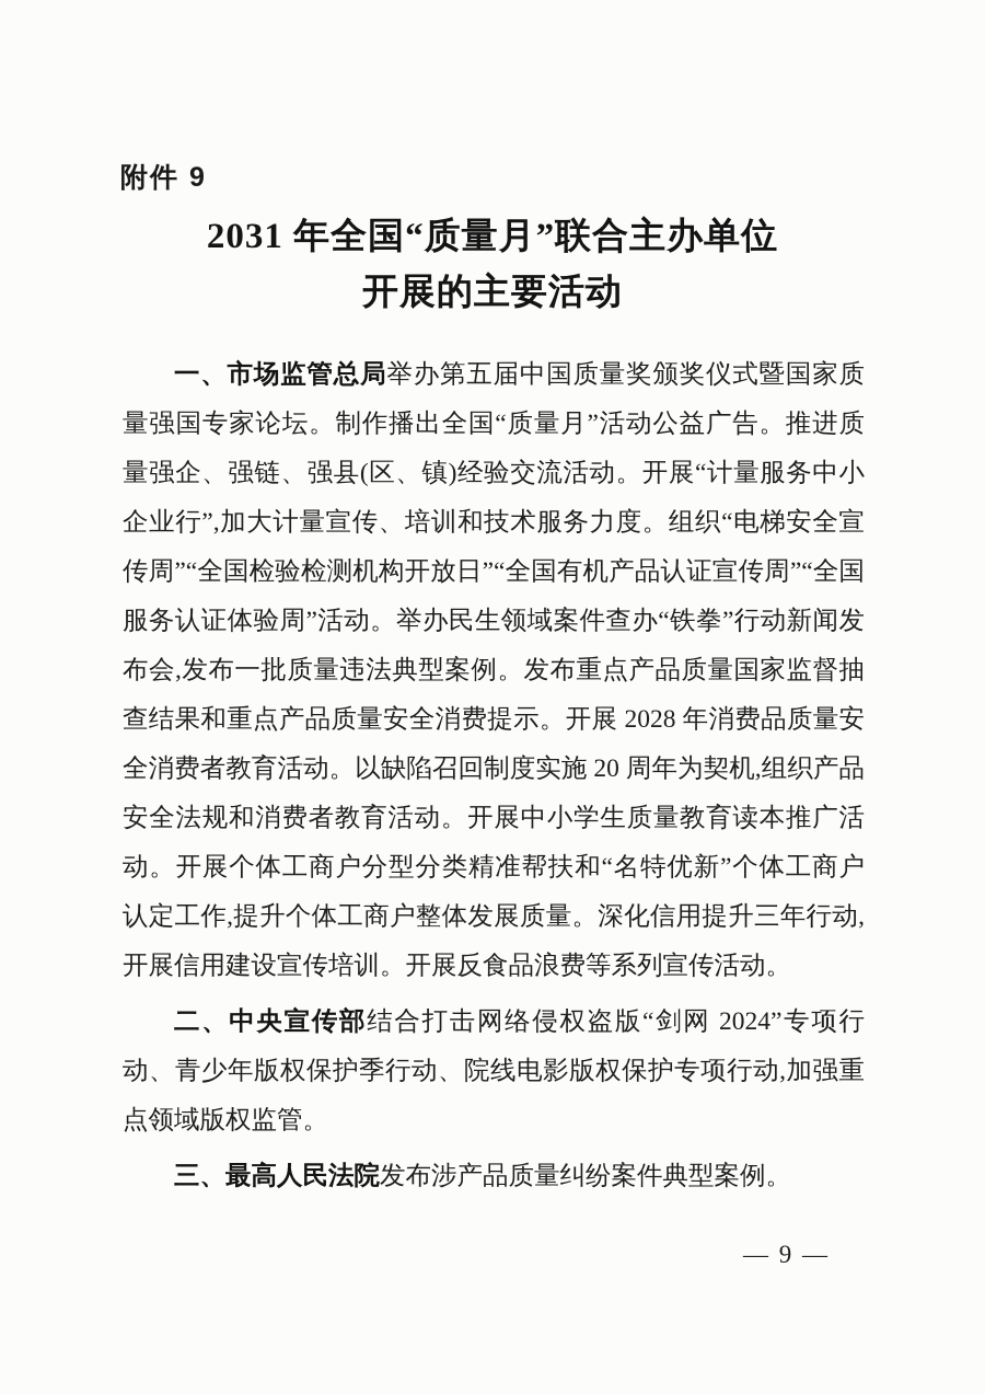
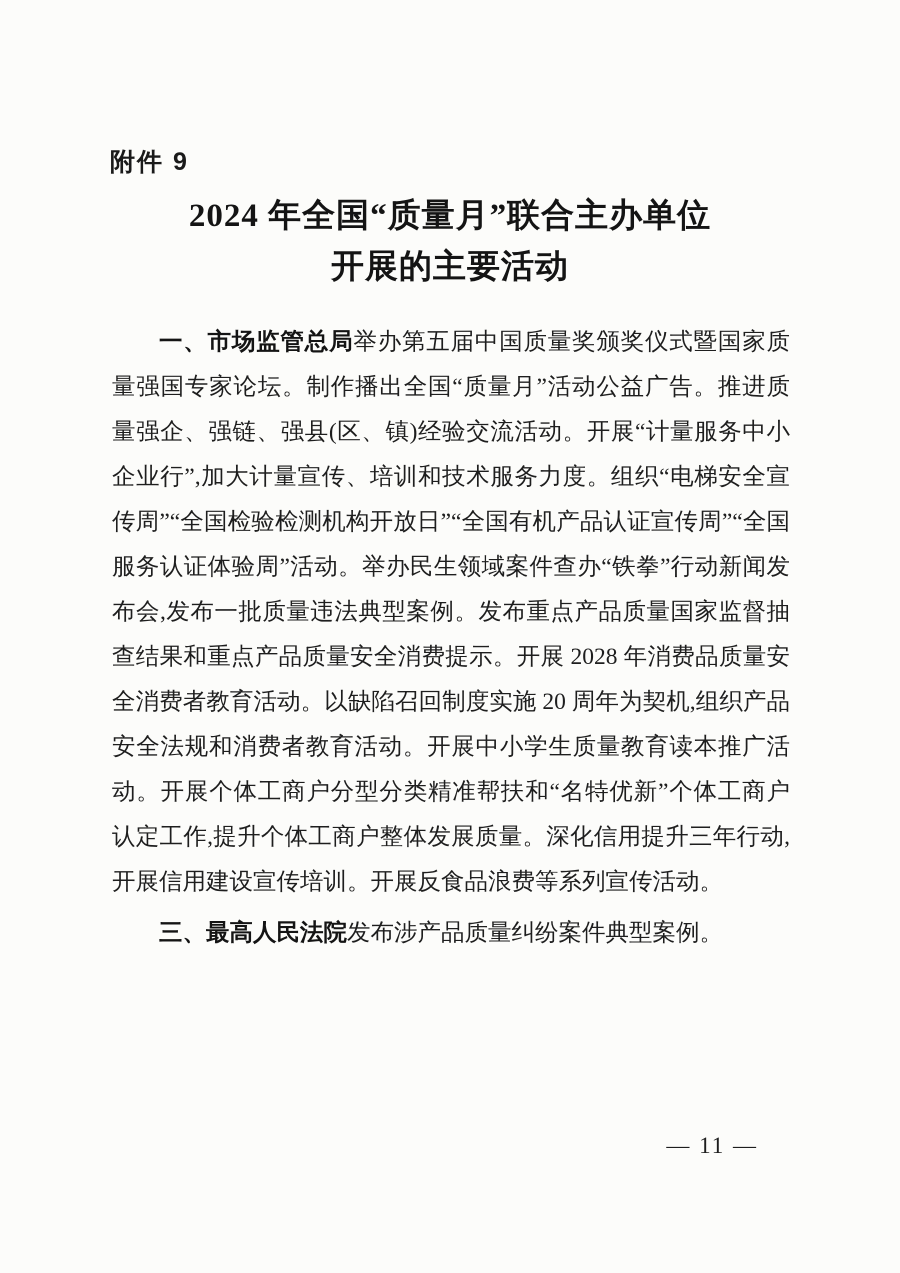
  附件 9
- 2031 年全国“质量月”联合主办单位
+ 2024 年全国“质量月”联合主办单位
  开展的主要活动
  一、市场监管总局举办第五届中国质量奖颁奖仪式暨国家质量强国专家论坛。制作播出全国“质量月”活动公益广告。推进质量强企、强链、强县(区、镇)经验交流活动。开展“计量服务中小企业行”,加大计量宣传、培训和技术服务力度。组织“电梯安全宣传周”“全国检验检测机构开放日”“全国有机产品认证宣传周”“全国服务认证体验周”活动。举办民生领域案件查办“铁拳”行动新闻发布会,发布一批质量违法典型案例。发布重点产品质量国家监督抽查结果和重点产品质量安全消费提示。开展 2028 年消费品质量安全消费者教育活动。以缺陷召回制度实施 20 周年为契机,组织产品安全法规和消费者教育活动。开展中小学生质量教育读本推广活动。开展个体工商户分型分类精准帮扶和“名特优新”个体工商户认定工作,提升个体工商户整体发展质量。深化信用提升三年行动,开展信用建设宣传培训。开展反食品浪费等系列宣传活动。
- 二、中央宣传部结合打击网络侵权盗版“剑网 2024”专项行动、青少年版权保护季行动、院线电影版权保护专项行动,加强重点领域版权监管。
  三、最高人民法院发布涉产品质量纠纷案件典型案例。
- — 9 —
+ — 11 —
